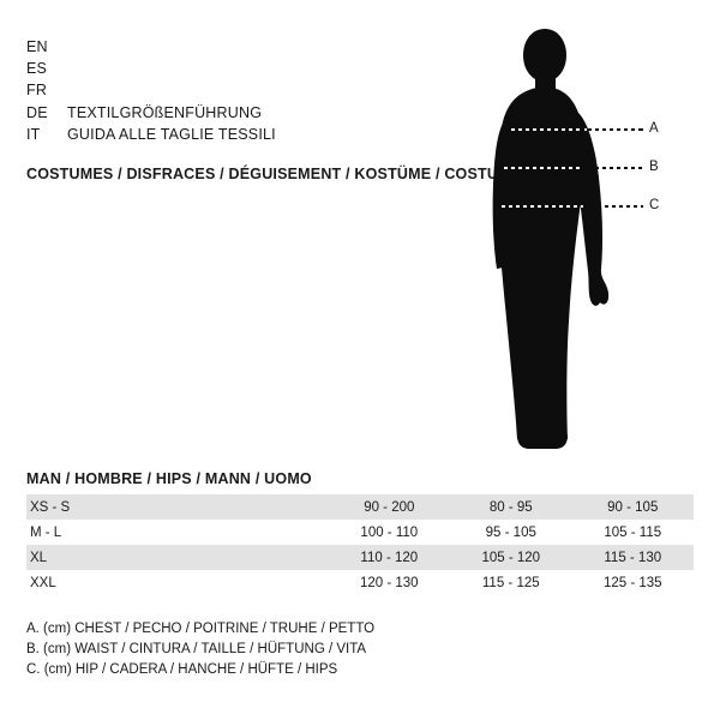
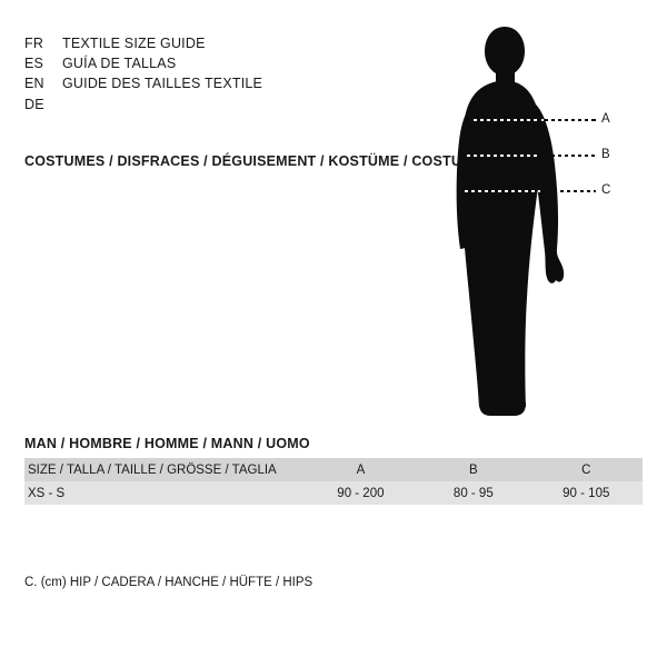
- EN
+ FR
+ TEXTILE SIZE GUIDE
  ES
+ GUÍA DE TALLAS
- FR
+ EN
+ GUIDE DES TAILLES TEXTILE
  DE
- TEXTILGRÖßENFÜHRUNG
- IT
- GUIDA ALLE TAGLIE TESSILI
  COSTUMES / DISFRACES / DÉGUISEMENT / KOSTÜME / COSTU
  A
  B
  C
- MAN / HOMBRE / HIPS / MANN / UOMO
+ MAN / HOMBRE / HOMME / MANN / UOMO
+ SIZE / TALLA / TAILLE / GRÖSSE / TAGLIA	A	B	C
  XS - S	90 - 200	80 - 95	90 - 105
- M - L	100 - 110	95 - 105	105 - 115
- XL	110 - 120	105 - 120	115 - 130
- XXL	120 - 130	115 - 125	125 - 135
- A. (cm) CHEST / PECHO / POITRINE / TRUHE / PETTO
- B. (cm) WAIST / CINTURA / TAILLE / HÜFTUNG / VITA
  C. (cm) HIP / CADERA / HANCHE / HÜFTE / HIPS
